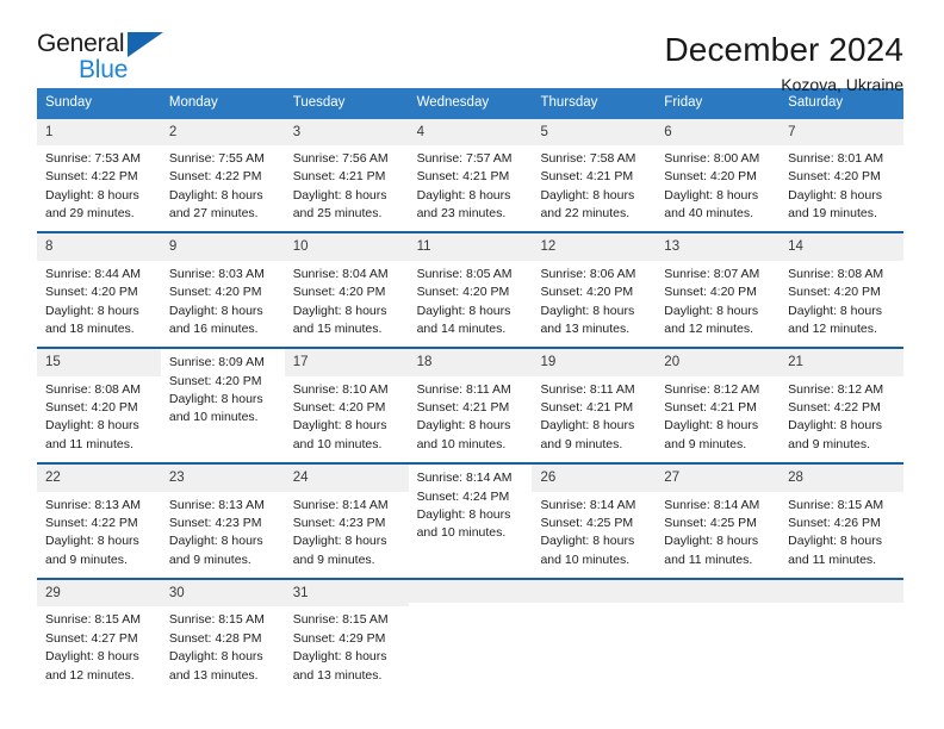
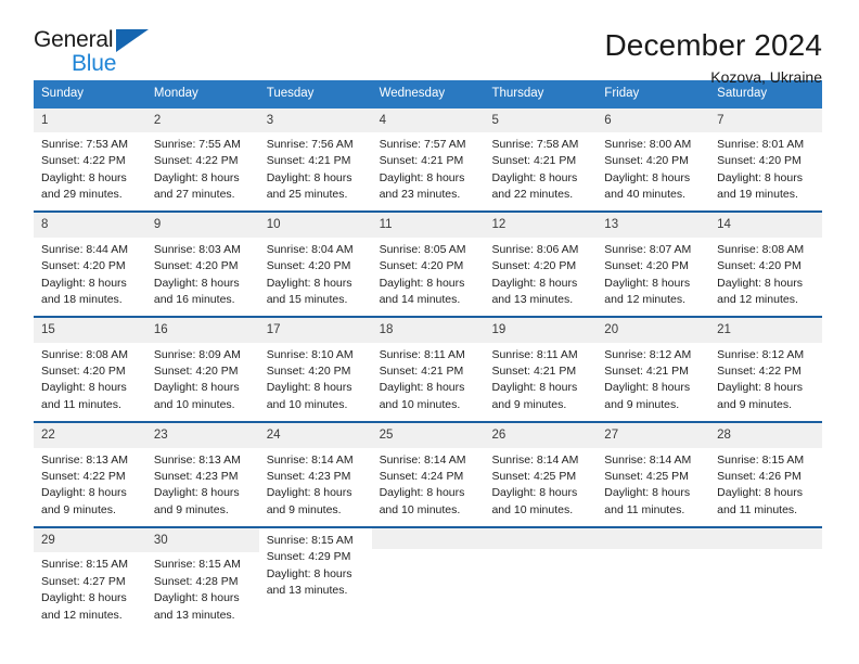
  General
  Blue
  December 2024
  Kozova, Ukraine
  Sunday
  Monday
  Tuesday
  Wednesday
  Thursday
  Friday
  Saturday
  1
  Sunrise: 7:53 AM
  Sunset: 4:22 PM
  Daylight: 8 hours
  and 29 minutes.
  2
  Sunrise: 7:55 AM
  Sunset: 4:22 PM
  Daylight: 8 hours
  and 27 minutes.
  3
  Sunrise: 7:56 AM
  Sunset: 4:21 PM
  Daylight: 8 hours
  and 25 minutes.
  4
  Sunrise: 7:57 AM
  Sunset: 4:21 PM
  Daylight: 8 hours
  and 23 minutes.
  5
  Sunrise: 7:58 AM
  Sunset: 4:21 PM
  Daylight: 8 hours
  and 22 minutes.
  6
  Sunrise: 8:00 AM
  Sunset: 4:20 PM
  Daylight: 8 hours
  and 40 minutes.
  7
  Sunrise: 8:01 AM
  Sunset: 4:20 PM
  Daylight: 8 hours
  and 19 minutes.
  8
  Sunrise: 8:44 AM
  Sunset: 4:20 PM
  Daylight: 8 hours
  and 18 minutes.
  9
  Sunrise: 8:03 AM
  Sunset: 4:20 PM
  Daylight: 8 hours
  and 16 minutes.
  10
  Sunrise: 8:04 AM
  Sunset: 4:20 PM
  Daylight: 8 hours
  and 15 minutes.
  11
  Sunrise: 8:05 AM
  Sunset: 4:20 PM
  Daylight: 8 hours
  and 14 minutes.
  12
  Sunrise: 8:06 AM
  Sunset: 4:20 PM
  Daylight: 8 hours
  and 13 minutes.
  13
  Sunrise: 8:07 AM
  Sunset: 4:20 PM
  Daylight: 8 hours
  and 12 minutes.
  14
  Sunrise: 8:08 AM
  Sunset: 4:20 PM
  Daylight: 8 hours
  and 12 minutes.
  15
  Sunrise: 8:08 AM
  Sunset: 4:20 PM
  Daylight: 8 hours
  and 11 minutes.
+ 16
  Sunrise: 8:09 AM
  Sunset: 4:20 PM
  Daylight: 8 hours
  and 10 minutes.
  17
  Sunrise: 8:10 AM
  Sunset: 4:20 PM
  Daylight: 8 hours
  and 10 minutes.
  18
  Sunrise: 8:11 AM
  Sunset: 4:21 PM
  Daylight: 8 hours
  and 10 minutes.
  19
  Sunrise: 8:11 AM
  Sunset: 4:21 PM
  Daylight: 8 hours
  and 9 minutes.
  20
  Sunrise: 8:12 AM
  Sunset: 4:21 PM
  Daylight: 8 hours
  and 9 minutes.
  21
  Sunrise: 8:12 AM
  Sunset: 4:22 PM
  Daylight: 8 hours
  and 9 minutes.
  22
  Sunrise: 8:13 AM
  Sunset: 4:22 PM
  Daylight: 8 hours
  and 9 minutes.
  23
  Sunrise: 8:13 AM
  Sunset: 4:23 PM
  Daylight: 8 hours
  and 9 minutes.
  24
  Sunrise: 8:14 AM
  Sunset: 4:23 PM
  Daylight: 8 hours
  and 9 minutes.
+ 25
  Sunrise: 8:14 AM
  Sunset: 4:24 PM
  Daylight: 8 hours
  and 10 minutes.
  26
  Sunrise: 8:14 AM
  Sunset: 4:25 PM
  Daylight: 8 hours
  and 10 minutes.
  27
  Sunrise: 8:14 AM
  Sunset: 4:25 PM
  Daylight: 8 hours
  and 11 minutes.
  28
  Sunrise: 8:15 AM
  Sunset: 4:26 PM
  Daylight: 8 hours
  and 11 minutes.
  29
  Sunrise: 8:15 AM
  Sunset: 4:27 PM
  Daylight: 8 hours
  and 12 minutes.
  30
  Sunrise: 8:15 AM
  Sunset: 4:28 PM
  Daylight: 8 hours
  and 13 minutes.
- 31
  Sunrise: 8:15 AM
  Sunset: 4:29 PM
  Daylight: 8 hours
  and 13 minutes.
